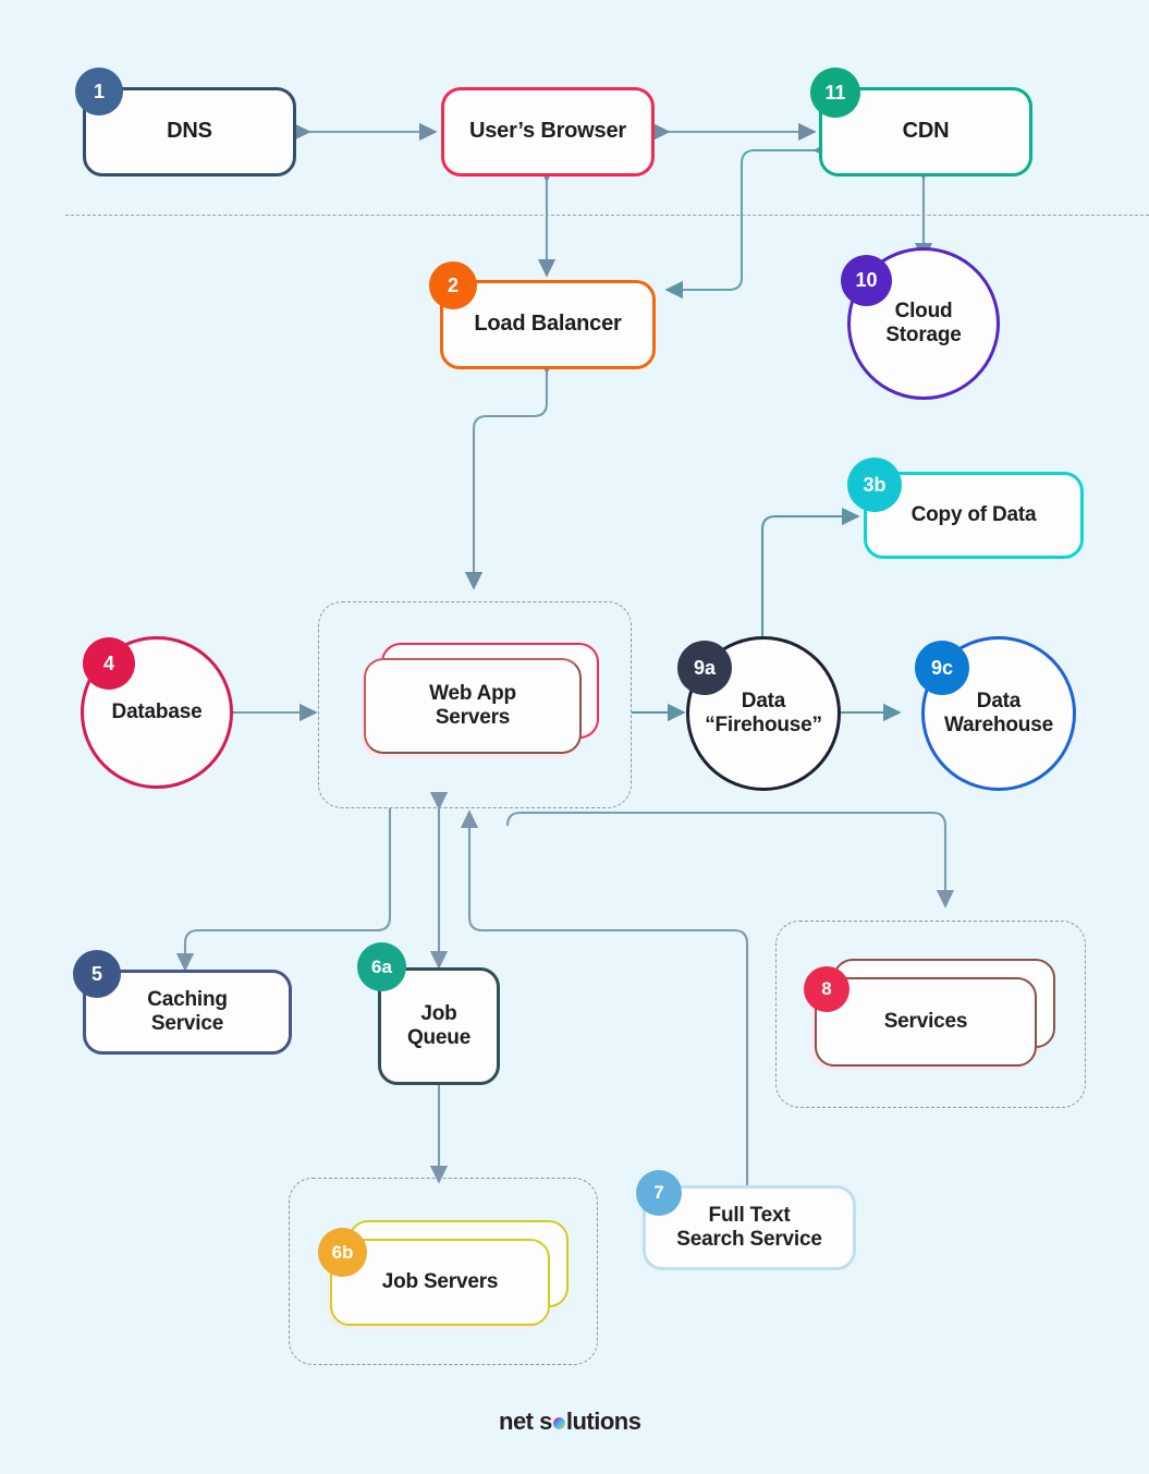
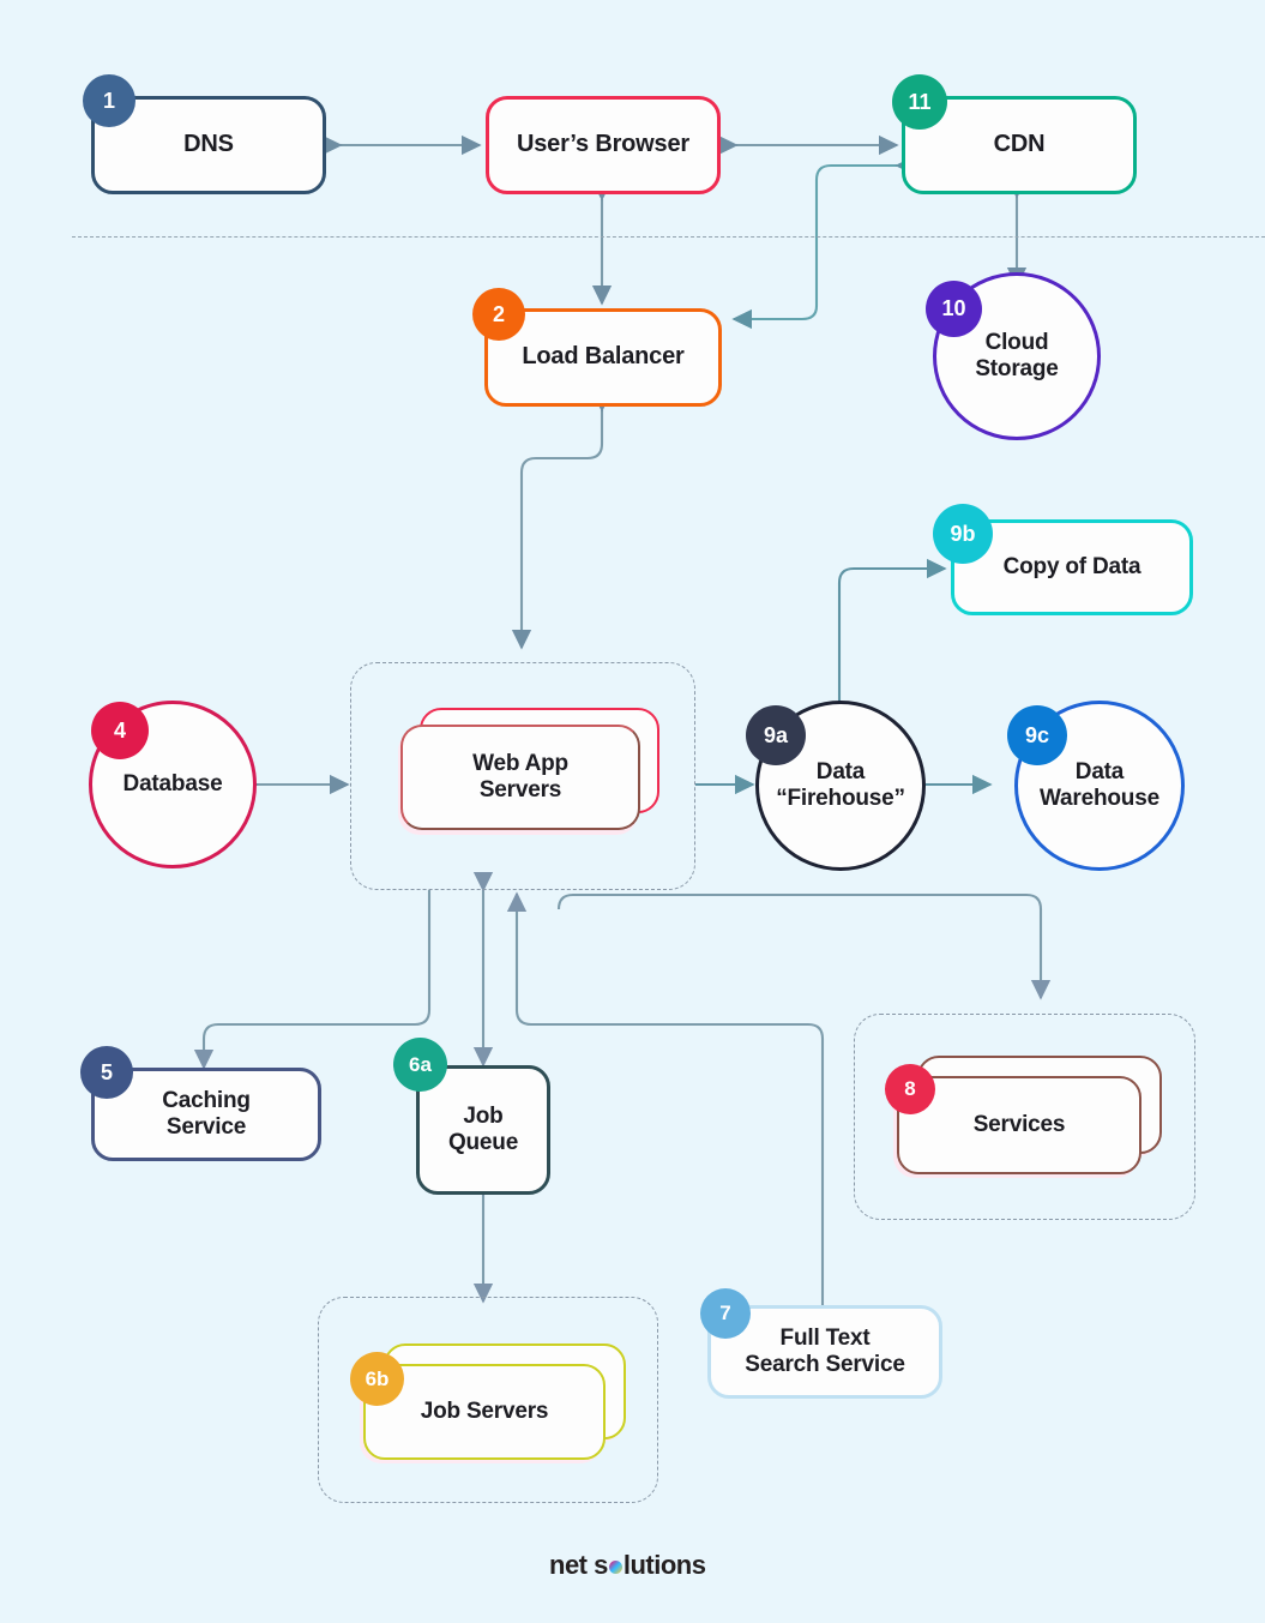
  DNS
  1
  User’s Browser
  CDN
  11
  Load Balancer
  2
  Cloud Storage
  10
  Copy of Data
- 3b
+ 9b
  Web App
  Servers
  Database
  4
  Data
  “Firehouse”
  9a
  Data
  Warehouse
  9c
  Caching
  Service
  5
  Job
  Queue
  6a
  Services
  8
  Full Text
  Search Service
  7
  Job Servers
  6b
  net s
  lutions
